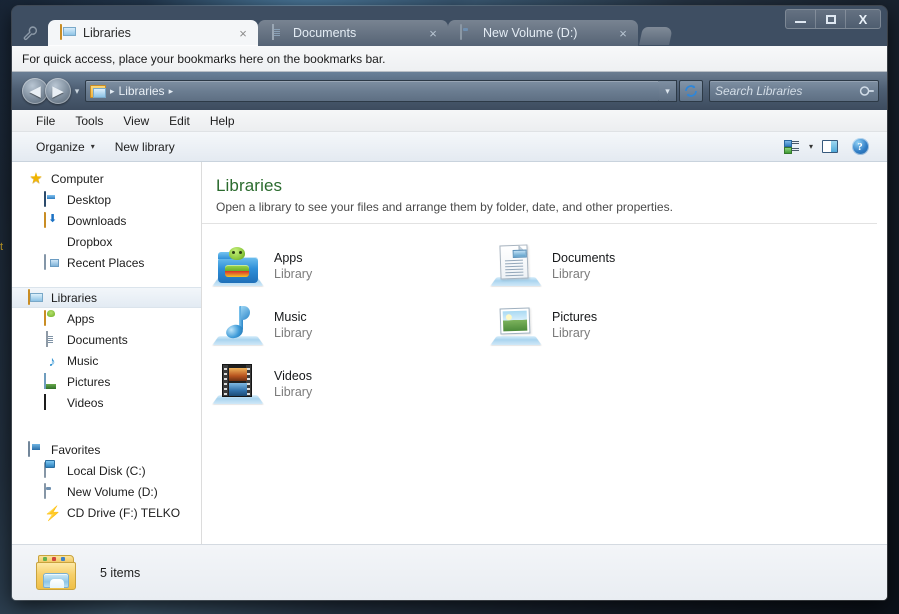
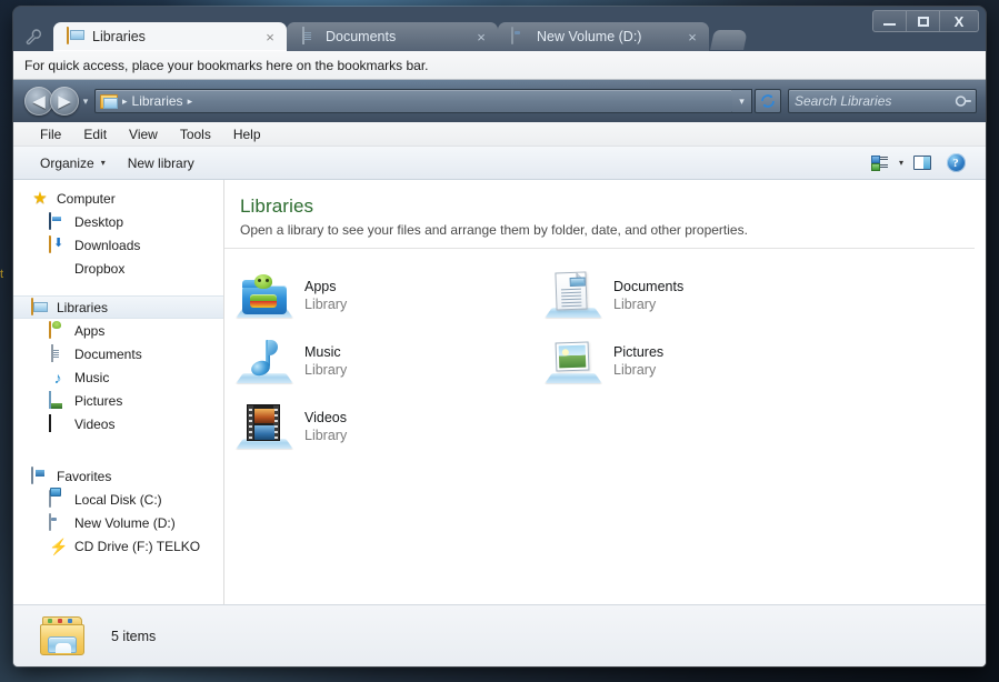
  t
  X
  Libraries
  ×
  Documents
  ×
  New Volume (D:)
  ×
  For quick access, place your bookmarks here on the bookmarks bar.
  ◀
  ▶
  ▾
  ▸
  Libraries
  ▸
  ▾
  Search Libraries
  File
- Tools
+ Edit
  View
- Edit
+ Tools
  Help
  Organize
  ▾
  New library
  ▾
  ?
  ★
  Computer
  Desktop
  Downloads
  Dropbox
- Recent Places
  Libraries
  Apps
  Documents
  ♪
  Music
  Pictures
  Videos
  Favorites
  Local Disk (C:)
  New Volume (D:)
  ⚡
  CD Drive (F:) TELKO
  Libraries
  Open a library to see your files and arrange them by folder, date, and other properties.
  Apps
  Library
  Documents
  Library
  Music
  Library
  Pictures
  Library
  Videos
  Library
  5 items
